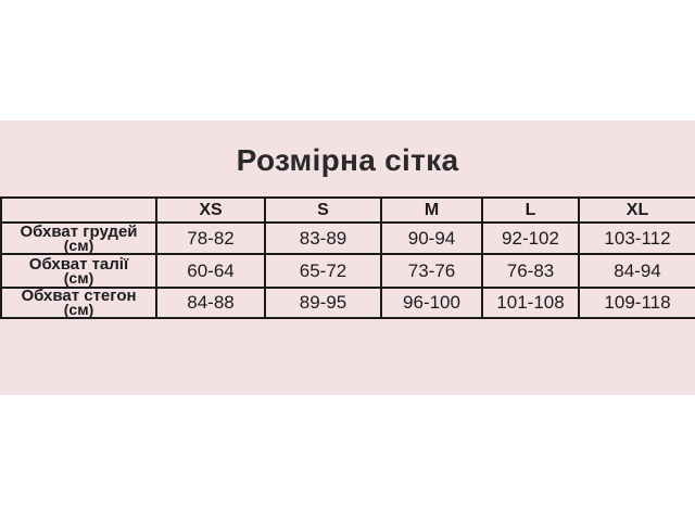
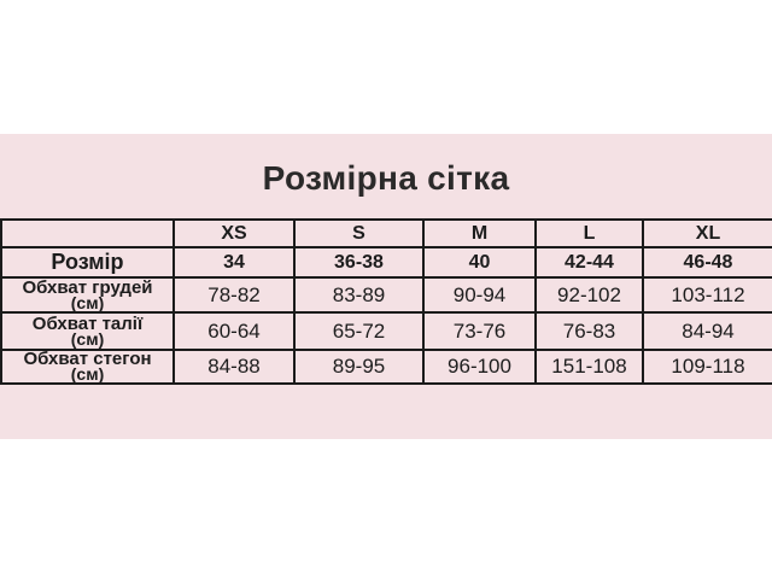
  Розмірна сітка
  	XS	S	M	L	XL
+ Розмір	34	36-38	40	42-44	46-48
  Обхват грудей (см)	78-82	83-89	90-94	92-102	103-112
  Обхват талії (см)	60-64	65-72	73-76	76-83	84-94
- Обхват стегон (см)	84-88	89-95	96-100	101-108	109-118
+ Обхват стегон (см)	84-88	89-95	96-100	151-108	109-118
